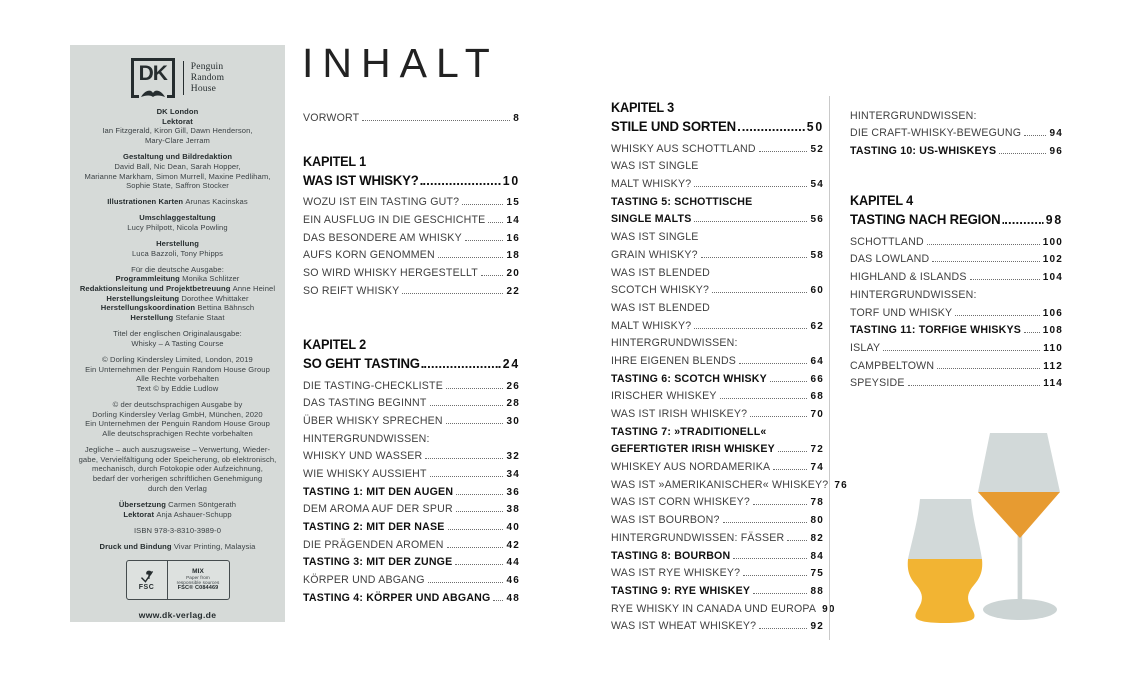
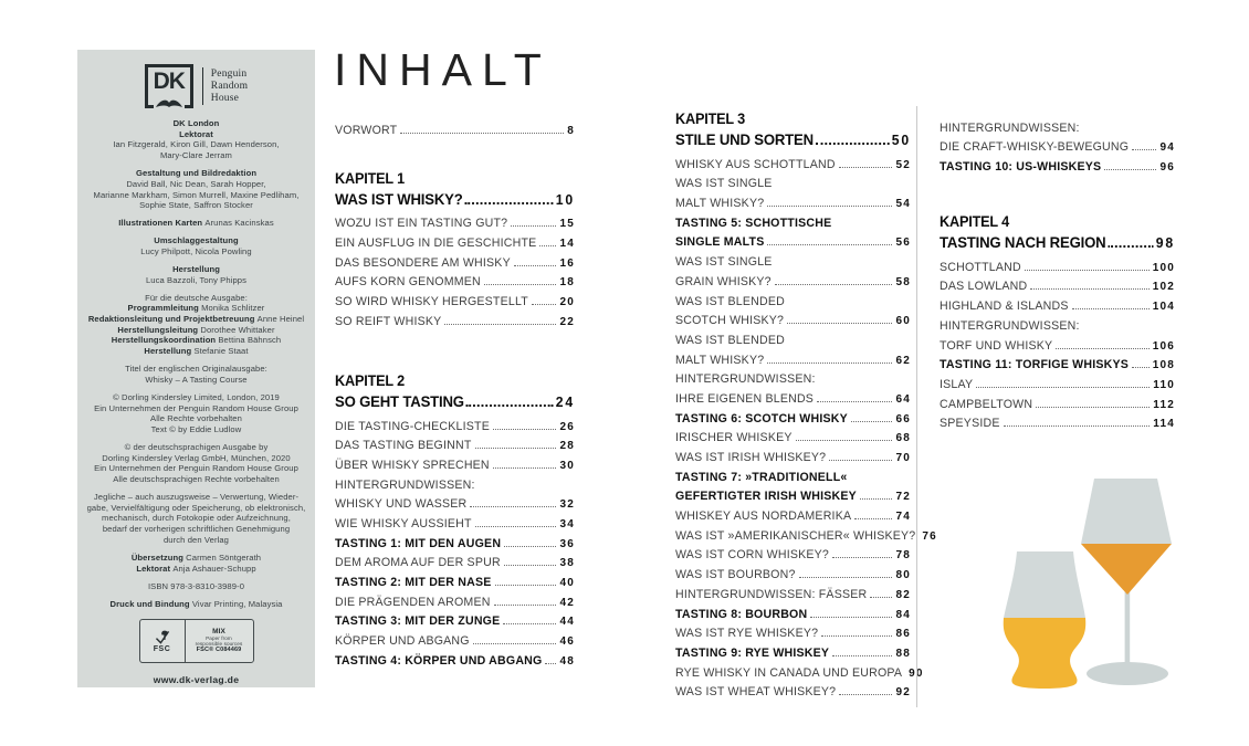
  DK
  Penguin
  Random
  House
  DK London
  Lektorat
  Ian Fitzgerald, Kiron Gill, Dawn Henderson,
  Mary-Clare Jerram
  Gestaltung und Bildredaktion
  David Ball, Nic Dean, Sarah Hopper,
  Marianne Markham, Simon Murrell, Maxine Pedliham,
  Sophie State, Saffron Stocker
  Illustrationen Karten Arunas Kacinskas
  Umschlaggestaltung
  Lucy Philpott, Nicola Powling
  Herstellung
  Luca Bazzoli, Tony Phipps
  Für die deutsche Ausgabe:
  Programmleitung Monika Schlitzer
  Redaktionsleitung und Projektbetreuung Anne Heinel
  Herstellungsleitung Dorothee Whittaker
  Herstellungskoordination Bettina Bähnsch
  Herstellung Stefanie Staat
  Titel der englischen Originalausgabe:
  Whisky – A Tasting Course
  © Dorling Kindersley Limited, London, 2019
  Ein Unternehmen der Penguin Random House Group
  Alle Rechte vorbehalten
  Text © by Eddie Ludlow
  © der deutschsprachigen Ausgabe by
  Dorling Kindersley Verlag GmbH, München, 2020
  Ein Unternehmen der Penguin Random House Group
  Alle deutschsprachigen Rechte vorbehalten
  Jegliche – auch auszugsweise – Verwertung, Wieder-
  gabe, Vervielfältigung oder Speicherung, ob elektronisch,
  mechanisch, durch Fotokopie oder Aufzeichnung,
  bedarf der vorherigen schriftlichen Genehmigung
  durch den Verlag
  Übersetzung Carmen Söntgerath
  Lektorat Anja Ashauer-Schupp
  ISBN 978-3-8310-3989-0
  Druck und Bindung Vivar Printing, Malaysia
  www.dk-verlag.de
  INHALT
  VORWORT
  8
  KAPITEL 1
  WAS IST WHISKY?
  10
  WOZU IST EIN TASTING GUT?
  15
  EIN AUSFLUG IN DIE GESCHICHTE
  14
  DAS BESONDERE AM WHISKY
  16
  AUFS KORN GENOMMEN
  18
  SO WIRD WHISKY HERGESTELLT
  20
  SO REIFT WHISKY
  22
  KAPITEL 2
  SO GEHT TASTING
  24
  DIE TASTING-CHECKLISTE
  26
  DAS TASTING BEGINNT
  28
  ÜBER WHISKY SPRECHEN
  30
  HINTERGRUNDWISSEN:
  WHISKY UND WASSER
  32
  WIE WHISKY AUSSIEHT
  34
  TASTING 1: MIT DEN AUGEN
  36
  DEM AROMA AUF DER SPUR
  38
  TASTING 2: MIT DER NASE
  40
  DIE PRÄGENDEN AROMEN
  42
  TASTING 3: MIT DER ZUNGE
  44
  KÖRPER UND ABGANG
  46
  TASTING 4: KÖRPER UND ABGANG
  48
  KAPITEL 3
  STILE UND SORTEN
  50
  WHISKY AUS SCHOTTLAND
  52
  WAS IST SINGLE
  MALT WHISKY?
  54
  TASTING 5: SCHOTTISCHE
  SINGLE MALTS
  56
  WAS IST SINGLE
  GRAIN WHISKY?
  58
  WAS IST BLENDED
  SCOTCH WHISKY?
  60
  WAS IST BLENDED
  MALT WHISKY?
  62
  HINTERGRUNDWISSEN:
  IHRE EIGENEN BLENDS
  64
  TASTING 6: SCOTCH WHISKY
  66
  IRISCHER WHISKEY
  68
  WAS IST IRISH WHISKEY?
  70
  TASTING 7: »TRADITIONELL«
  GEFERTIGTER IRISH WHISKEY
  72
  WHISKEY AUS NORDAMERIKA
  74
  WAS IST »AMERIKANISCHER« WHISKEY?
  76
  WAS IST CORN WHISKEY?
  78
  WAS IST BOURBON?
  80
  HINTERGRUNDWISSEN: FÄSSER
  82
  TASTING 8: BOURBON
  84
  WAS IST RYE WHISKEY?
- 75
+ 86
  TASTING 9: RYE WHISKEY
  88
  RYE WHISKY IN CANADA UND EUROPA
  90
  WAS IST WHEAT WHISKEY?
  92
  HINTERGRUNDWISSEN:
  DIE CRAFT-WHISKY-BEWEGUNG
  94
  TASTING 10: US-WHISKEYS
  96
  KAPITEL 4
  TASTING NACH REGION
  98
  SCHOTTLAND
  100
  DAS LOWLAND
  102
  HIGHLAND & ISLANDS
  104
  HINTERGRUNDWISSEN:
  TORF UND WHISKY
  106
  TASTING 11: TORFIGE WHISKYS
  108
  ISLAY
  110
  CAMPBELTOWN
  112
  SPEYSIDE
  114
